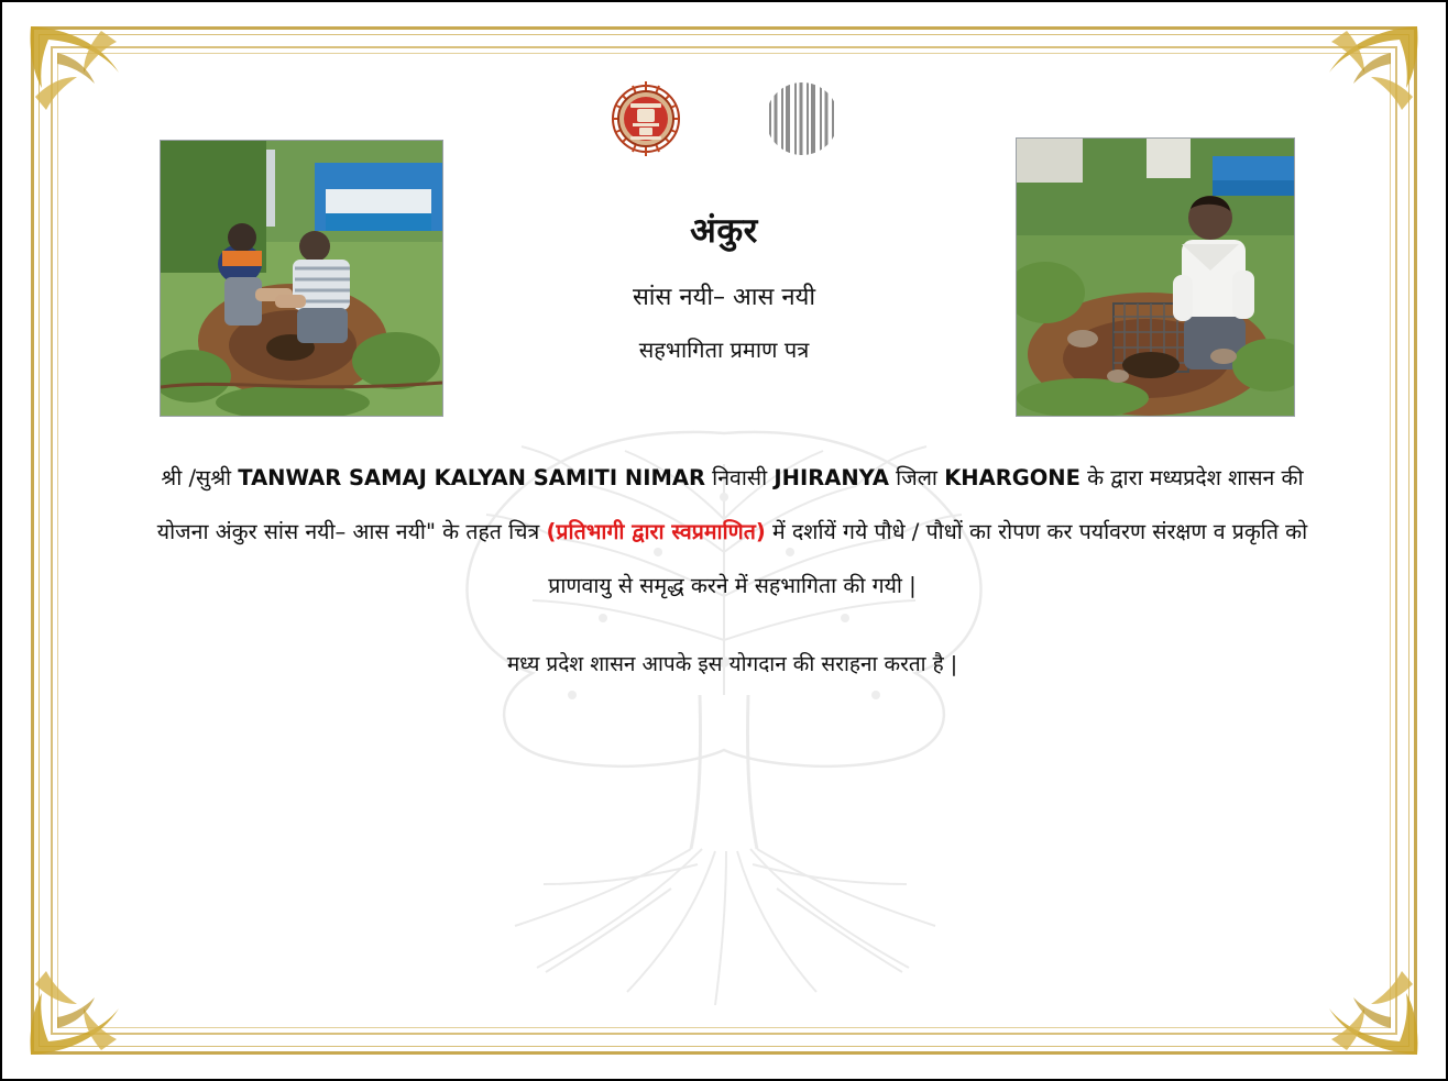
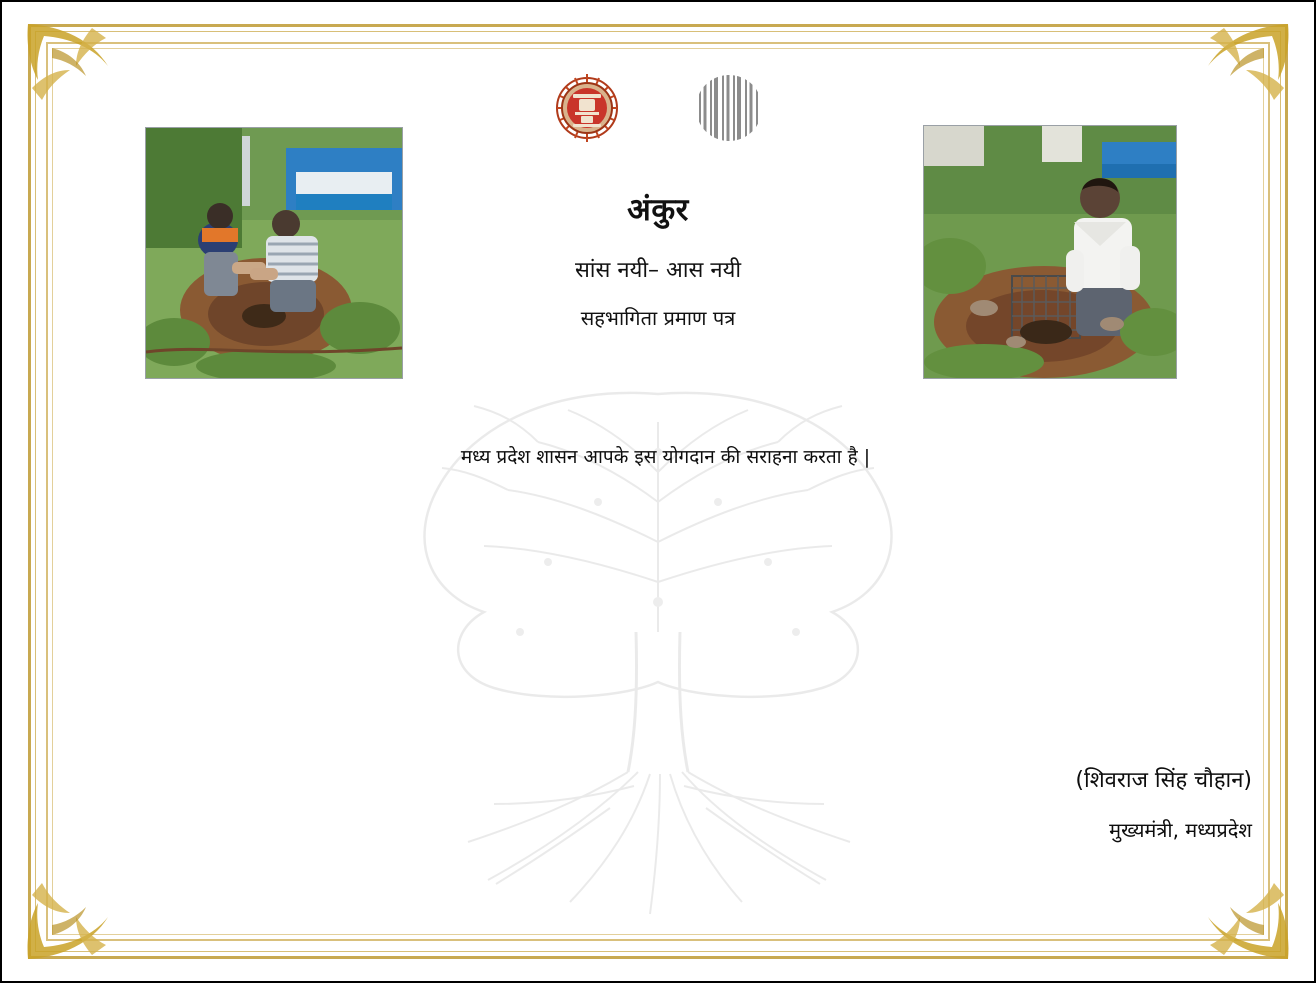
  अंकुर
  सांस नयी– आस नयी
  सहभागिता प्रमाण पत्र
- श्री /सुश्री TANWAR SAMAJ KALYAN SAMITI NIMAR निवासी JHIRANYA जिला KHARGONE के द्वारा मध्यप्रदेश शासन की योजना अंकुर सांस नयी– आस नयी" के तहत चित्र (प्रतिभागी द्वारा स्वप्रमाणित) में दर्शायें गये पौधे / पौधों का रोपण कर पर्यावरण संरक्षण व प्रकृति को प्राणवायु से समृद्ध करने में सहभागिता की गयी |
  मध्य प्रदेश शासन आपके इस योगदान की सराहना करता है |
+ (शिवराज सिंह चौहान)
+ मुख्यमंत्री, मध्यप्रदेश
